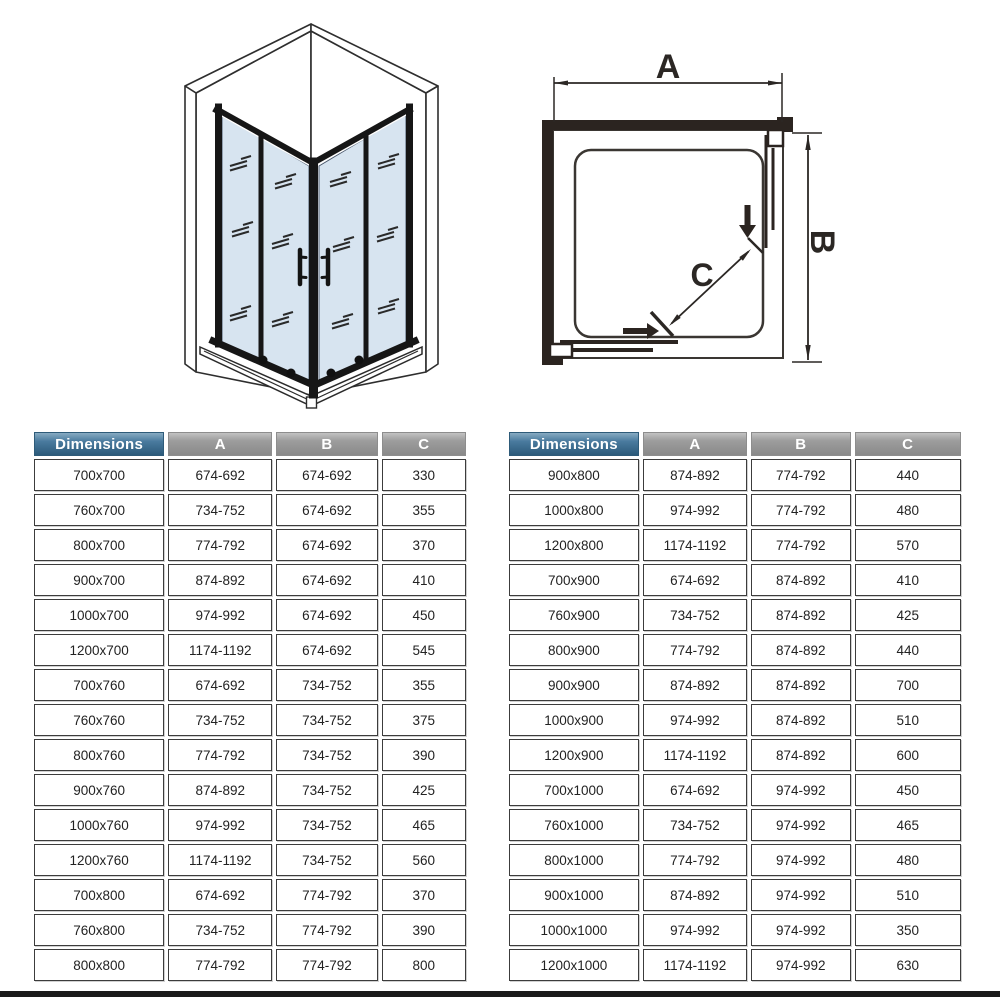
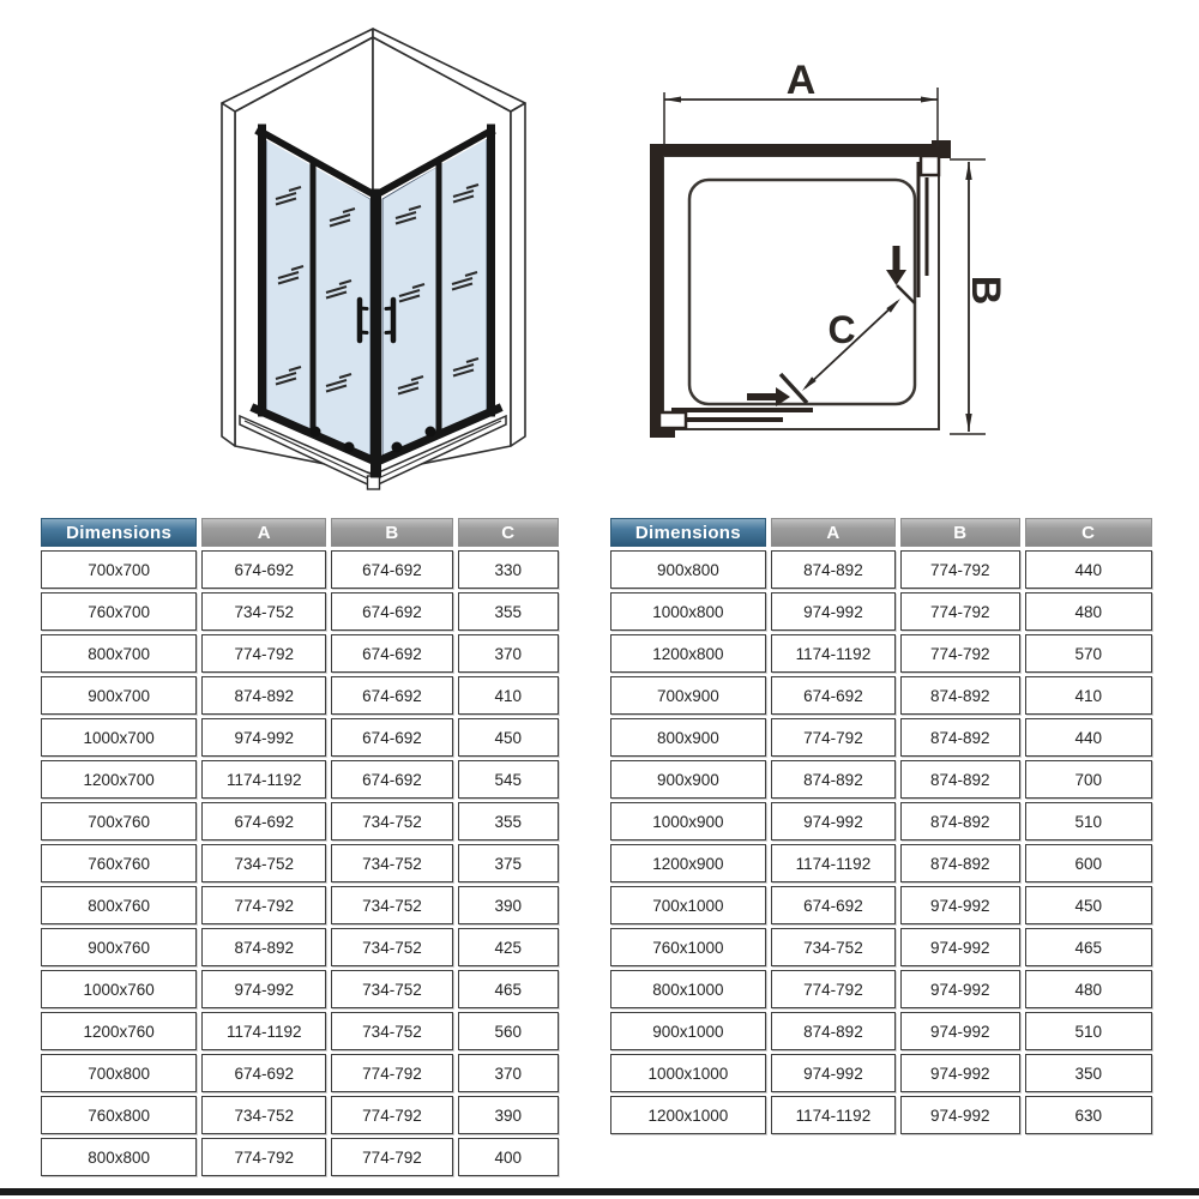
  C
  A
  Dimensions	A	B	C
  700x700	674-692	674-692	330
  760x700	734-752	674-692	355
  800x700	774-792	674-692	370
  900x700	874-892	674-692	410
  1000x700	974-992	674-692	450
  1200x700	1174-1192	674-692	545
  700x760	674-692	734-752	355
  760x760	734-752	734-752	375
  800x760	774-792	734-752	390
  900x760	874-892	734-752	425
  1000x760	974-992	734-752	465
  1200x760	1174-1192	734-752	560
  700x800	674-692	774-792	370
  760x800	734-752	774-792	390
- 800x800	774-792	774-792	800
+ 800x800	774-792	774-792	400
  Dimensions	A	B	C
  900x800	874-892	774-792	440
  1000x800	974-992	774-792	480
  1200x800	1174-1192	774-792	570
  700x900	674-692	874-892	410
- 760x900	734-752	874-892	425
  800x900	774-792	874-892	440
  900x900	874-892	874-892	700
  1000x900	974-992	874-892	510
  1200x900	1174-1192	874-892	600
  700x1000	674-692	974-992	450
  760x1000	734-752	974-992	465
  800x1000	774-792	974-992	480
  900x1000	874-892	974-992	510
  1000x1000	974-992	974-992	350
  1200x1000	1174-1192	974-992	630
